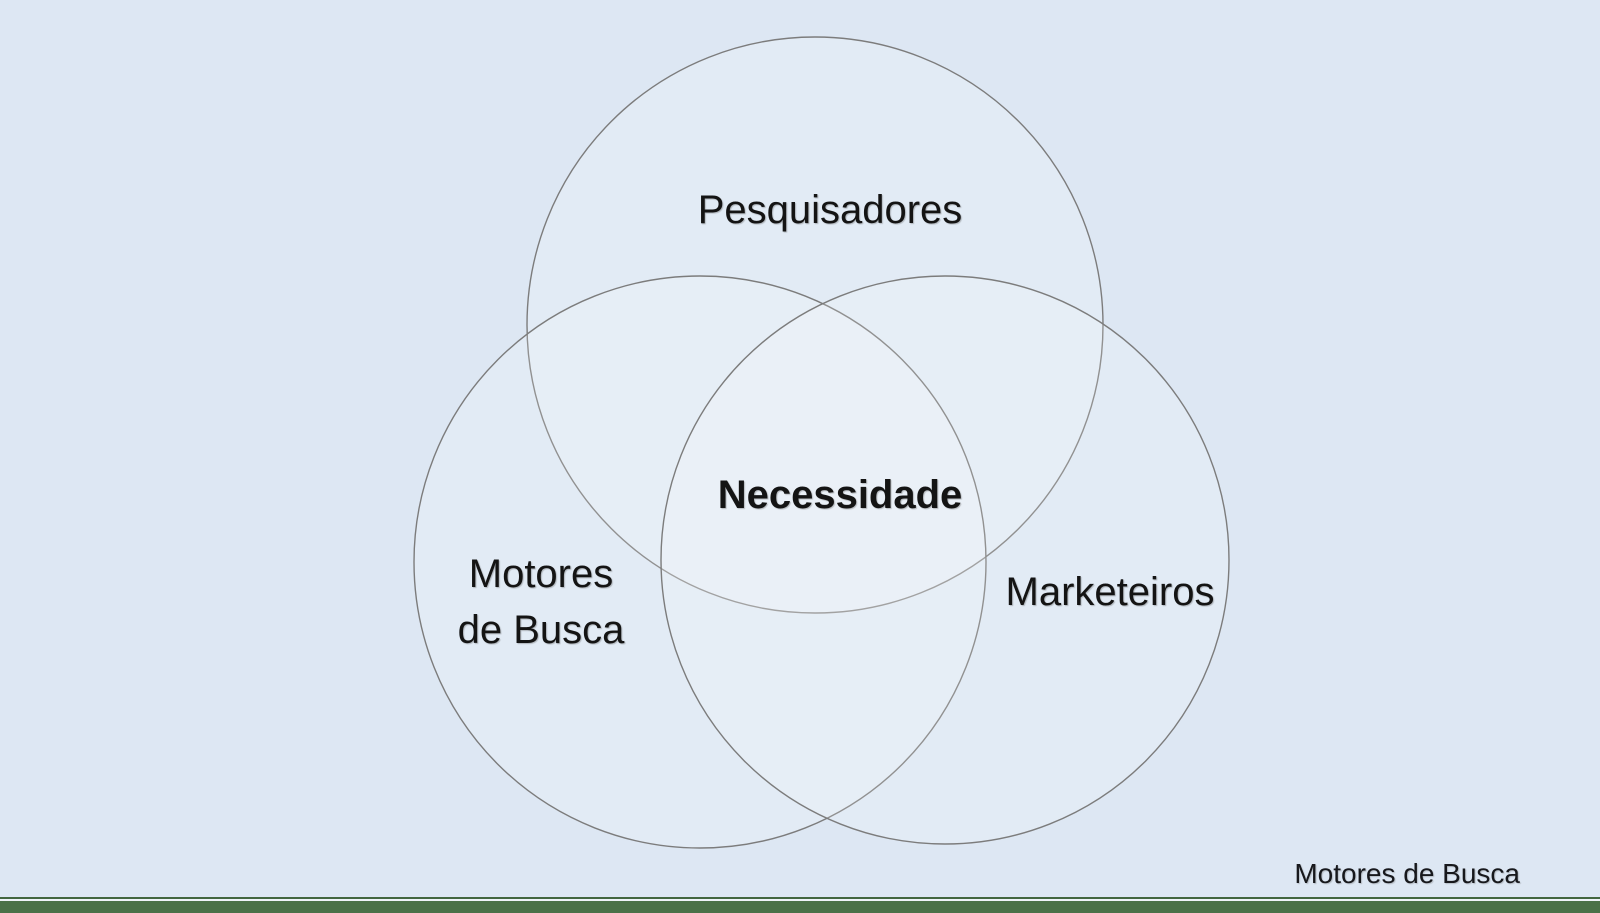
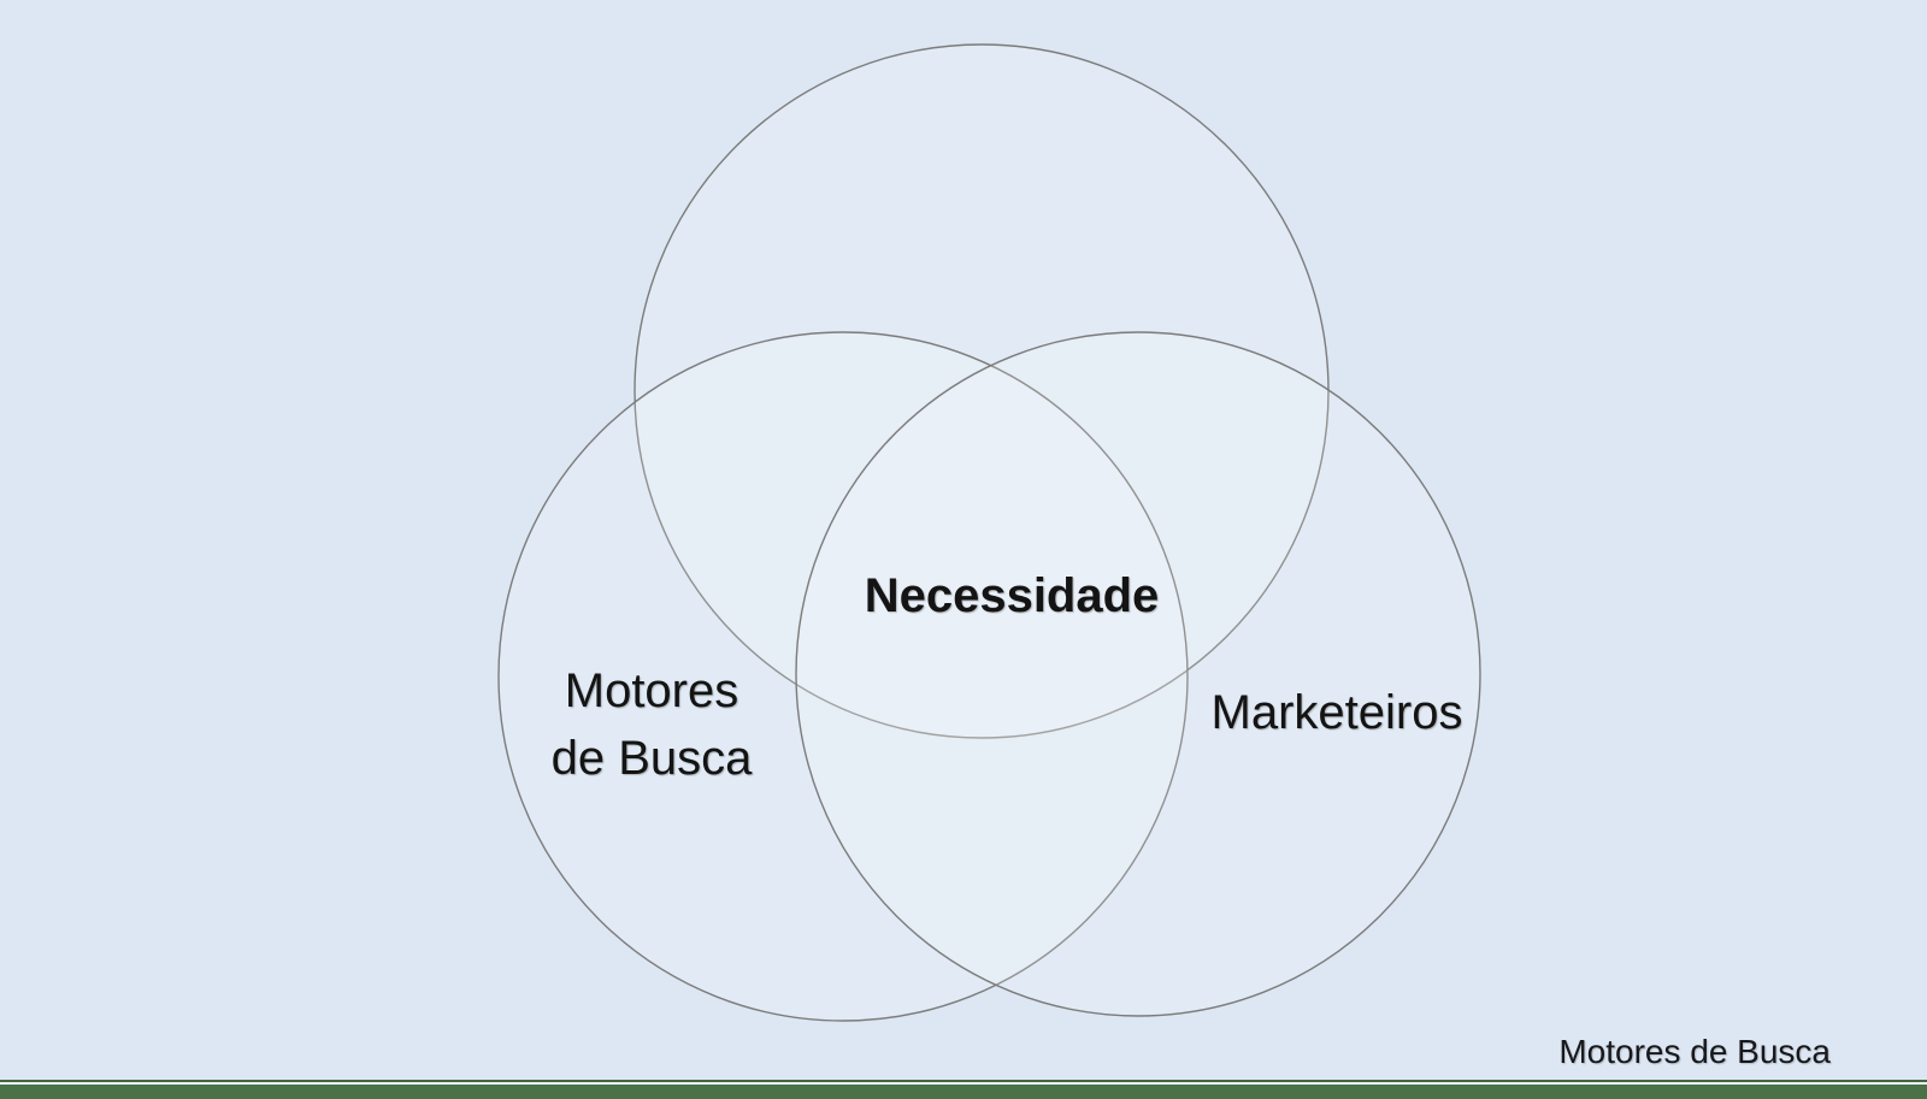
- Pesquisadores
  Necessidade
  Motores
  de Busca
  Marketeiros
  Motores de Busca
